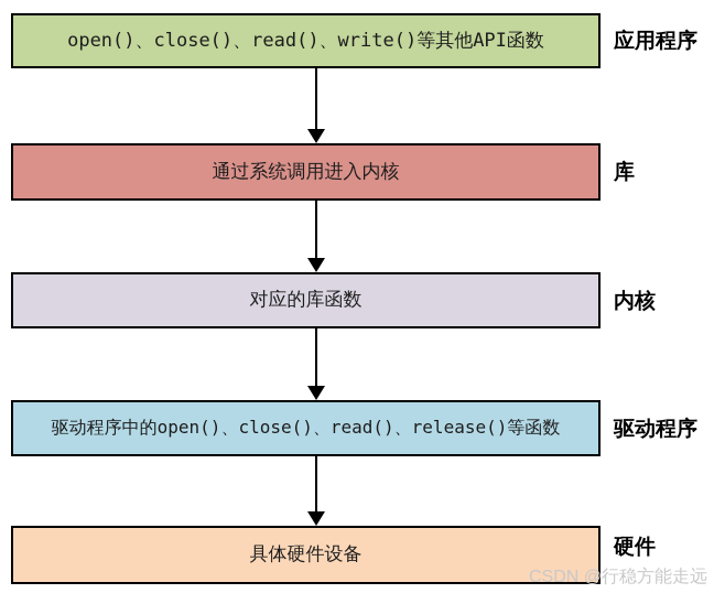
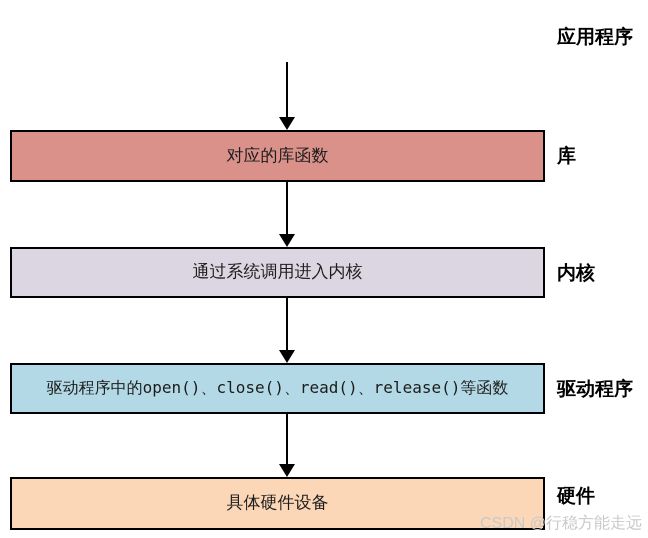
- open()、close()、read()、write()等其他API函数
  应用程序
- 通过系统调用进入内核
+ 对应的库函数
  库
- 对应的库函数
+ 通过系统调用进入内核
  内核
  驱动程序中的open()、close()、read()、release()等函数
  驱动程序
  具体硬件设备
  硬件
  CSDN @行稳方能走远
